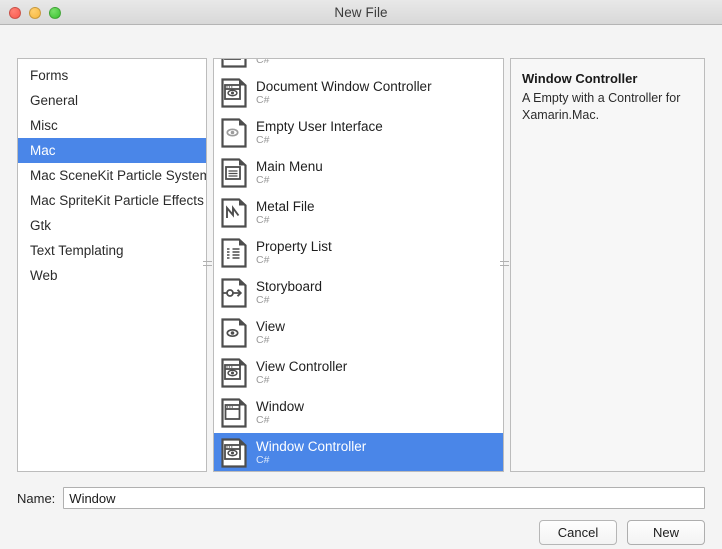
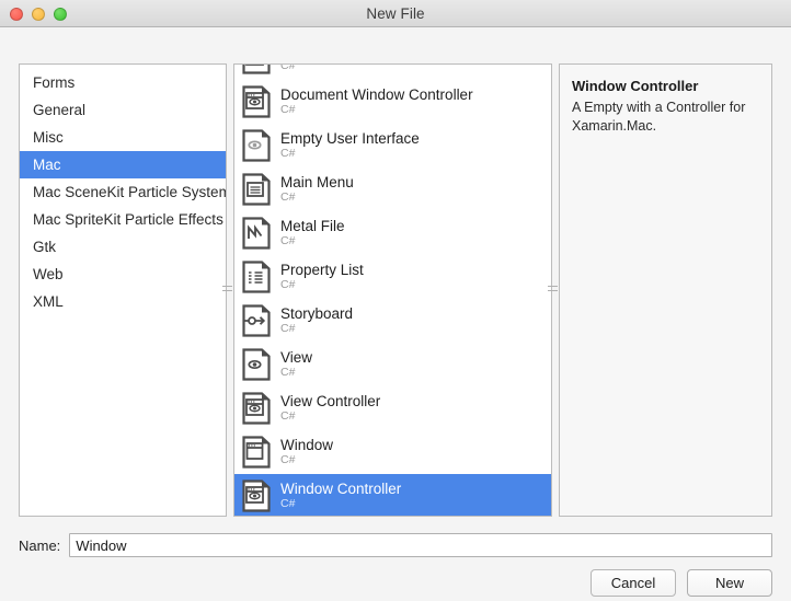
  New File
  Forms
  General
  Misc
  Mac
  Mac SceneKit Particle System
  Mac SpriteKit Particle Effects
  Gtk
- Text Templating
  Web
+ XML
  C#
  Document Window Controller
  C#
  Empty User Interface
  C#
  Main Menu
  C#
  Metal File
  C#
  Property List
  C#
  Storyboard
  C#
  View
  C#
  View Controller
  C#
  Window
  C#
  Window Controller
  C#
  Window Controller
  A Empty with a Controller for Xamarin.Mac.
  Name:
  Window
  Cancel
  New
